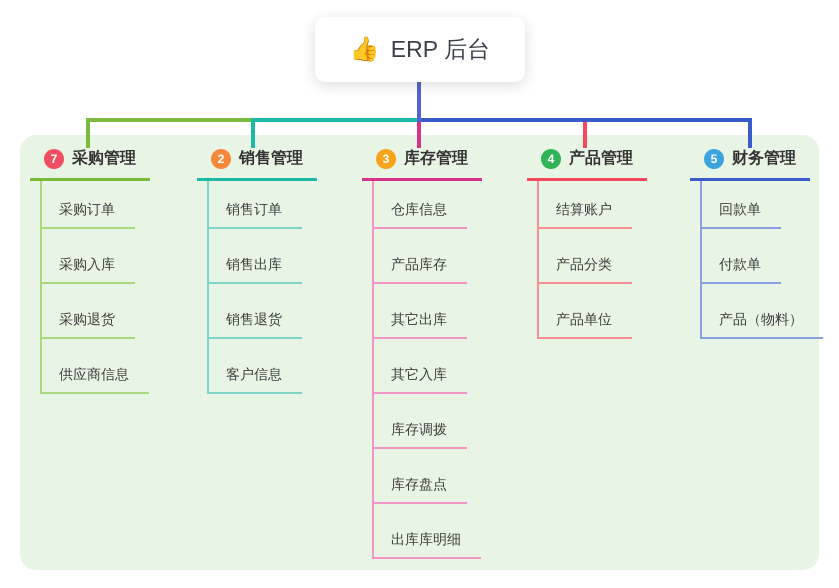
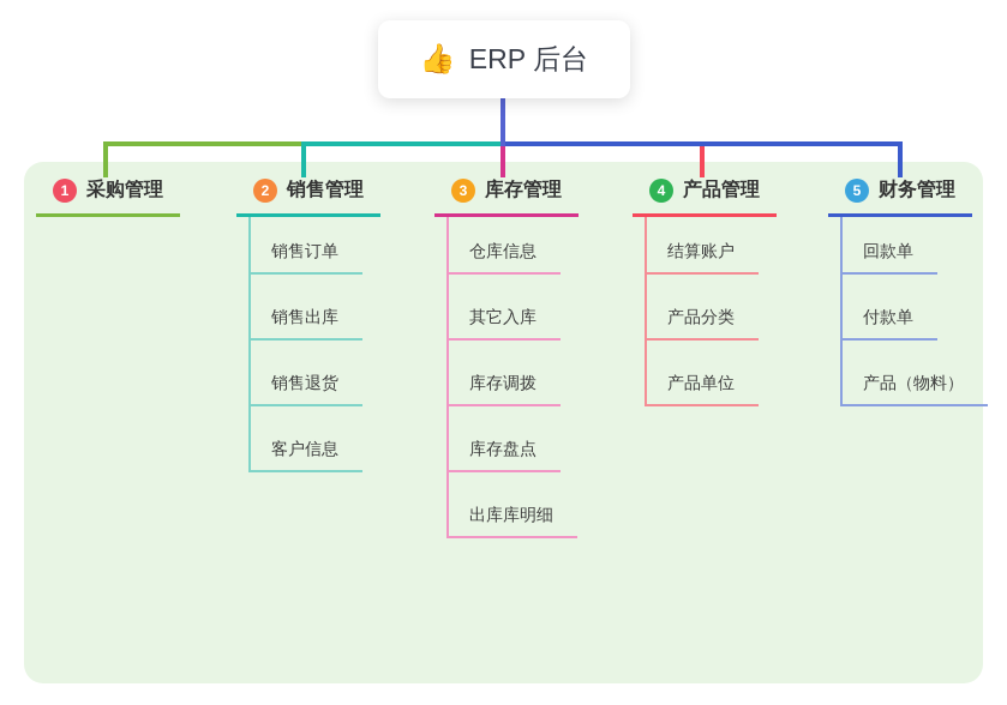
  👍
  ERP 后台
- 7
+ 1
  采购管理
- 采购订单
- 采购入库
- 采购退货
- 供应商信息
  2
  销售管理
  销售订单
  销售出库
  销售退货
  客户信息
  3
  库存管理
  仓库信息
- 产品库存
- 其它出库
  其它入库
  库存调拨
  库存盘点
  出库库明细
  4
  产品管理
  结算账户
  产品分类
  产品单位
  5
  财务管理
  回款单
  付款单
  产品（物料）
